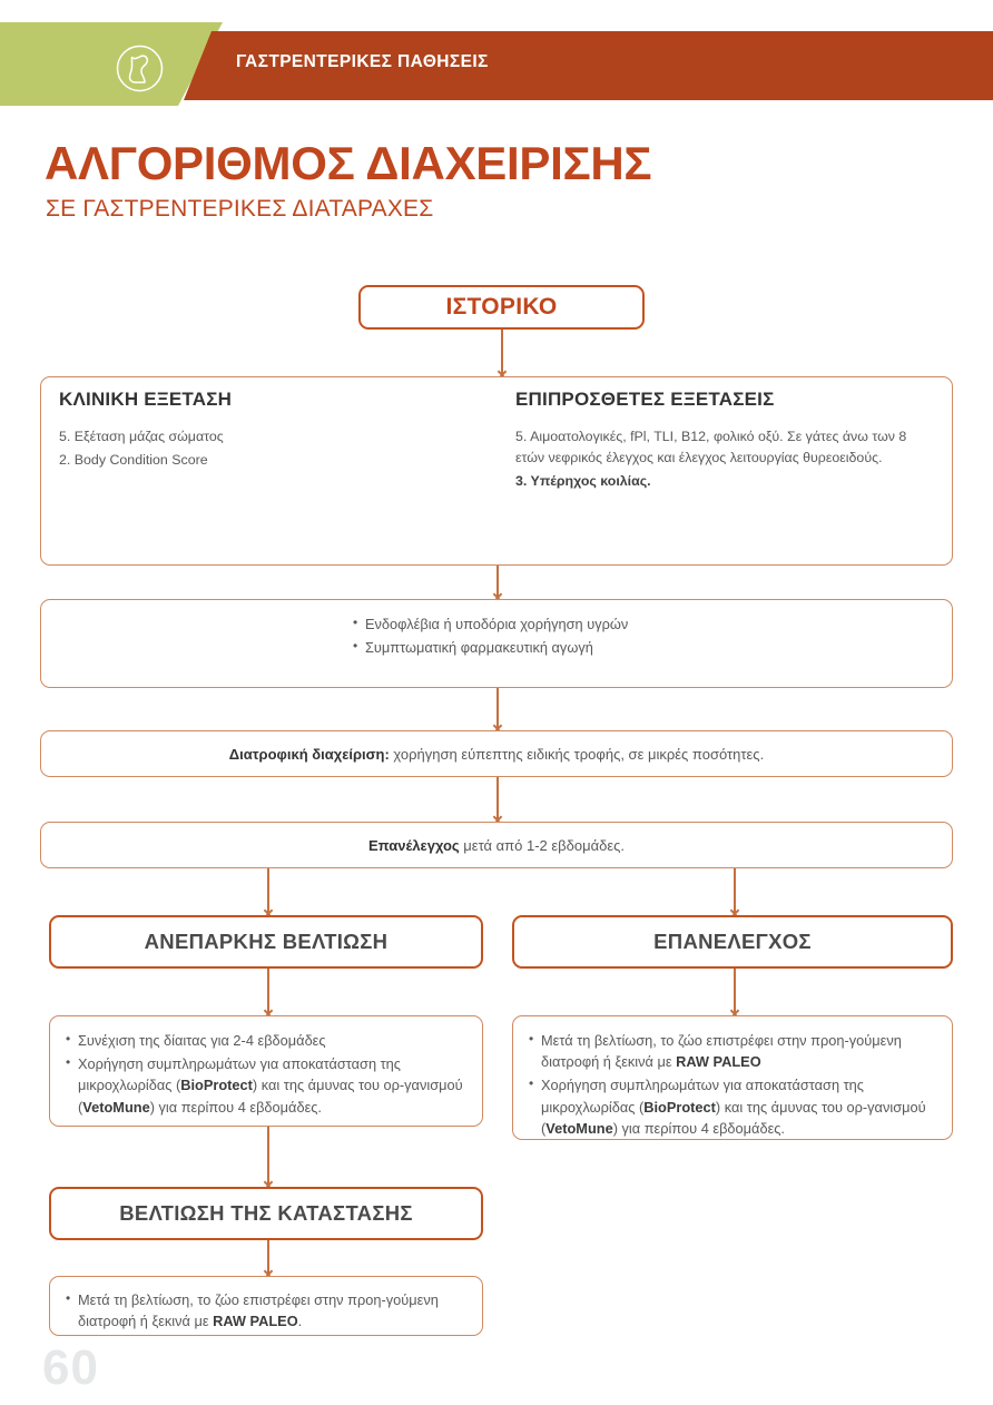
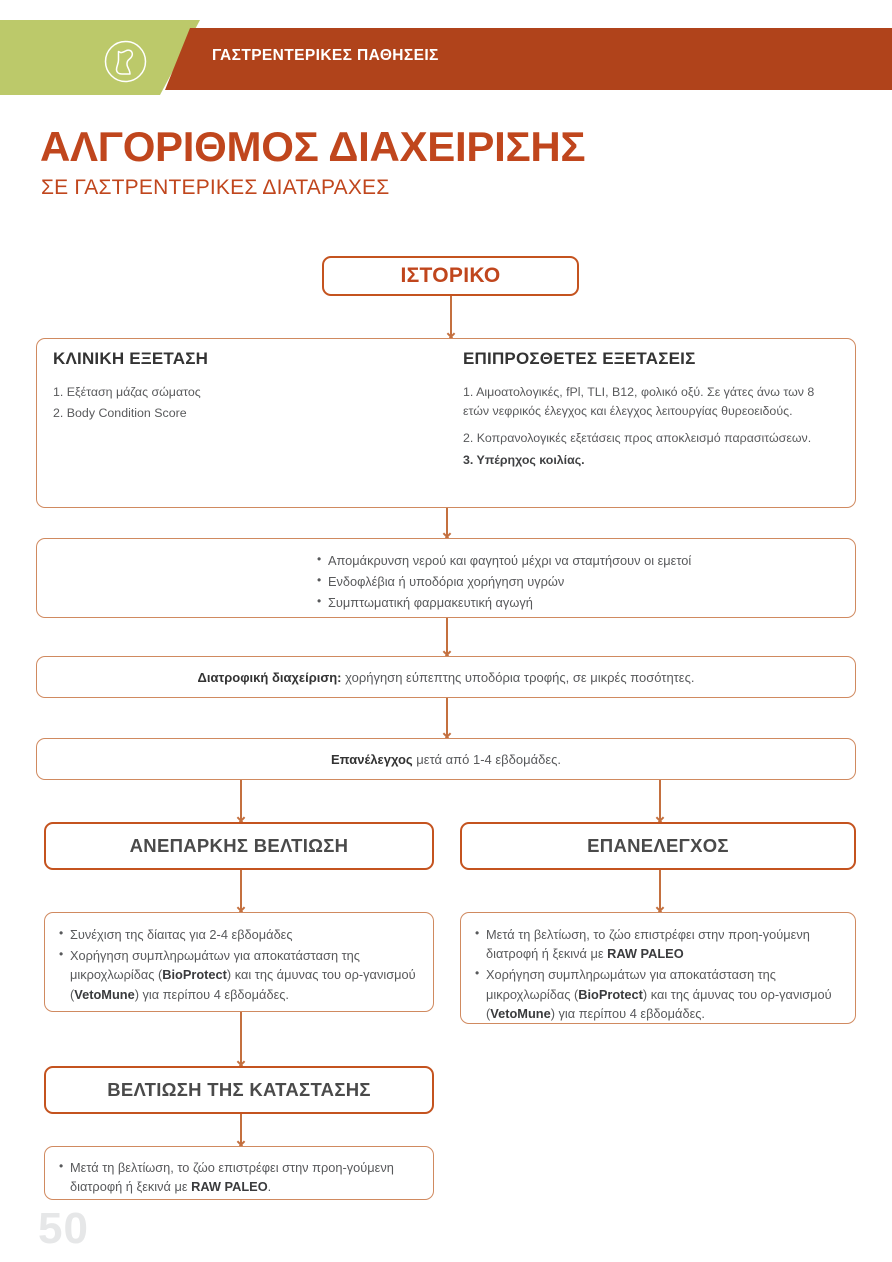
  ΓΑΣΤΡΕΝΤΕΡΙΚΕΣ ΠΑΘΗΣΕΙΣ
  ΑΛΓΟΡΙΘΜΟΣ ΔΙΑΧΕΙΡΙΣΗΣ
  ΣΕ ΓΑΣΤΡΕΝΤΕΡΙΚΕΣ ΔΙΑΤΑΡΑΧΕΣ
  ΙΣΤΟΡΙΚΟ
  ΚΛΙΝΙΚΗ ΕΞΕΤΑΣΗ
- 5. Εξέταση μάζας σώματος
+ 1. Εξέταση μάζας σώματος
  2. Body Condition Score
  ΕΠΙΠΡΟΣΘΕΤΕΣ ΕΞΕΤΑΣΕΙΣ
- 5. Αιμοατολογικές, fPl, TLI, B12, φολικό οξύ. Σε γάτες άνω των 8 ετών νεφρικός έλεγχος και έλεγχος λειτουργίας θυρεοειδούς.
+ 1. Αιμοατολογικές, fPl, TLI, B12, φολικό οξύ. Σε γάτες άνω των 8 ετών νεφρικός έλεγχος και έλεγχος λειτουργίας θυρεοειδούς.
+ 2. Κοπρανολογικές εξετάσεις προς αποκλεισμό παρασιτώσεων.
  3. Υπέρηχος κοιλίας.
+ Απομάκρυνση νερού και φαγητού μέχρι να σταμτήσουν οι εμετοί
  Ενδοφλέβια ή υποδόρια χορήγηση υγρών
  Συμπτωματική φαρμακευτική αγωγή
- Διατροφική διαχείριση: χορήγηση εύπεπτης ειδικής τροφής, σε μικρές ποσότητες.
+ Διατροφική διαχείριση: χορήγηση εύπεπτης υποδόρια τροφής, σε μικρές ποσότητες.
- Επανέλεγχος μετά από 1-2 εβδομάδες.
+ Επανέλεγχος μετά από 1-4 εβδομάδες.
  ΑΝΕΠΑΡΚΗΣ ΒΕΛΤΙΩΣΗ
  ΕΠΑΝΕΛΕΓΧΟΣ
  Συνέχιση της δίαιτας για 2-4 εβδομάδες
  Χορήγηση συμπληρωμάτων για αποκατάσταση της μικροχλωρίδας (BioProtect) και της άμυνας του ορ-γανισμού (VetoMune) για περίπου 4 εβδομάδες.
  Μετά τη βελτίωση, το ζώο επιστρέφει στην προη-γούμενη διατροφή ή ξεκινά με RAW PALEO
  Χορήγηση συμπληρωμάτων για αποκατάσταση της μικροχλωρίδας (BioProtect) και της άμυνας του ορ-γανισμού (VetoMune) για περίπου 4 εβδομάδες.
  ΒΕΛΤΙΩΣΗ ΤΗΣ ΚΑΤΑΣΤΑΣΗΣ
  Μετά τη βελτίωση, το ζώο επιστρέφει στην προη-γούμενη διατροφή ή ξεκινά με RAW PALEO.
- 60
+ 50
